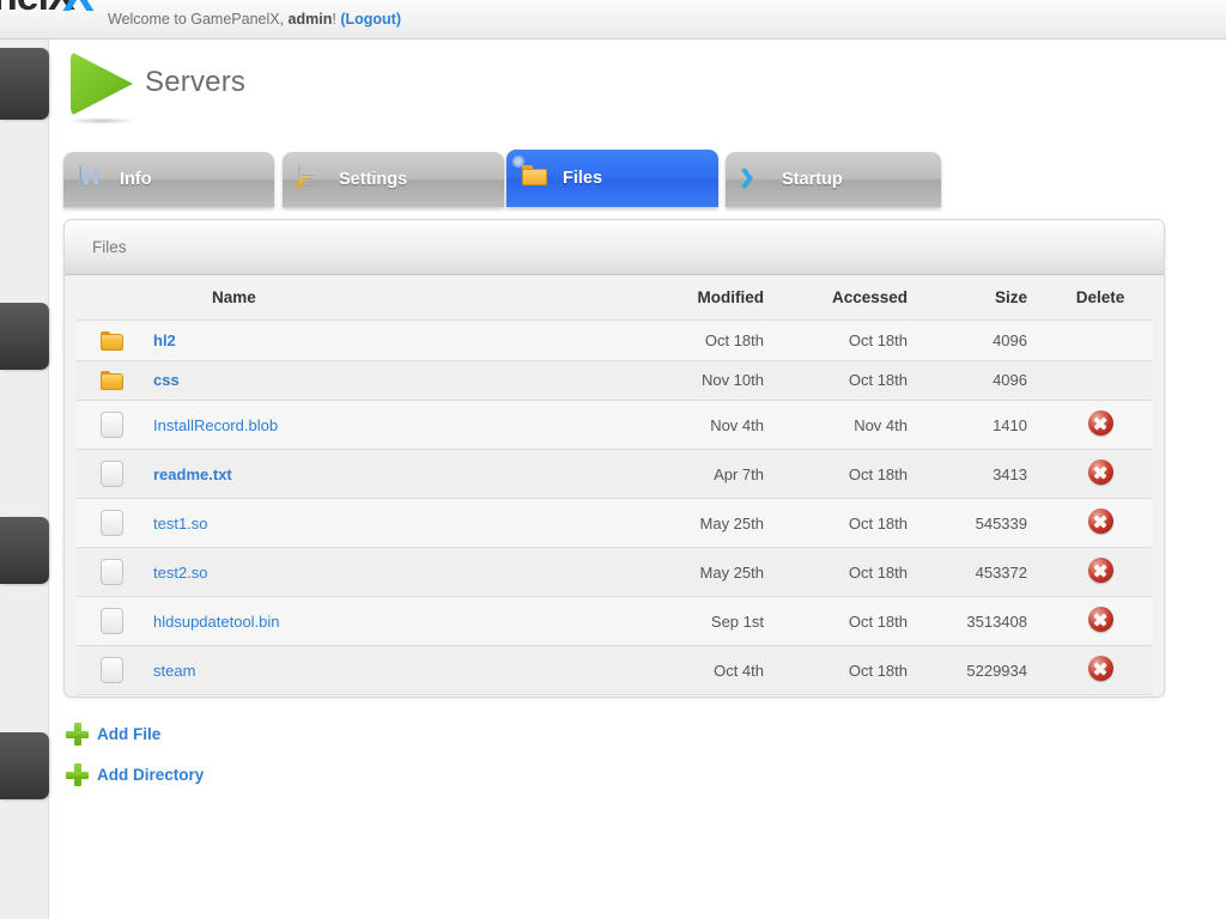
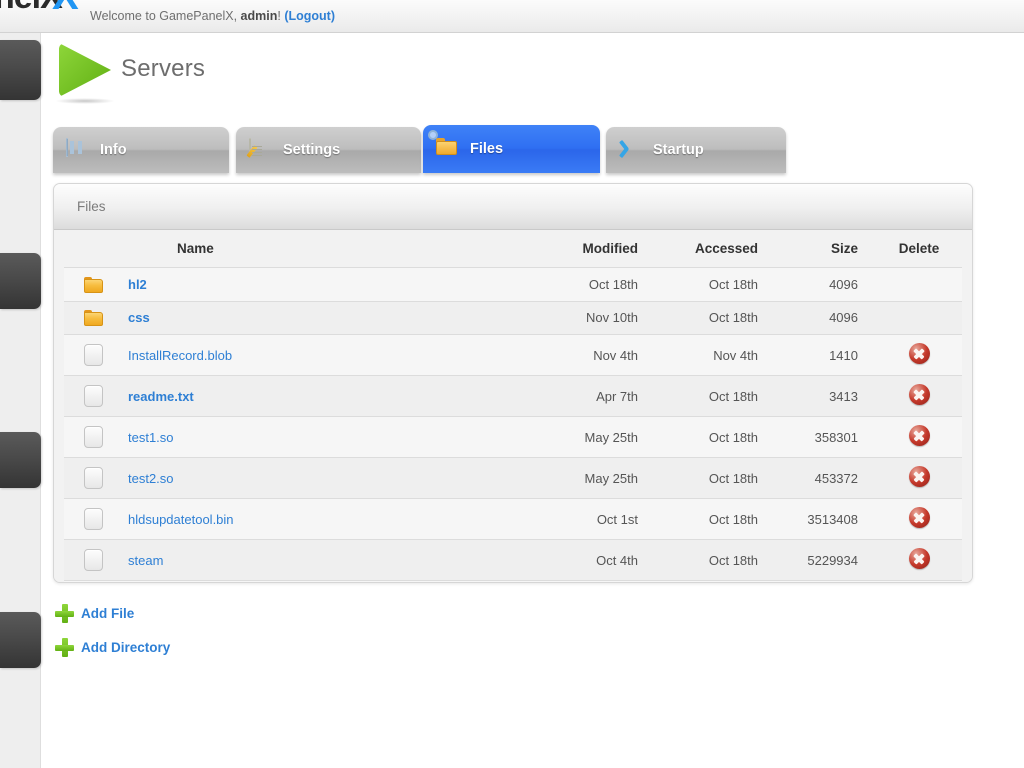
  Welcome to GamePanelX, admin! (Logout)
  Servers
  Info
  Settings
  Files
  Startup
  Files
  	Name	Modified	Accessed	Size	Delete
  	hl2	Oct 18th	Oct 18th	4096
  	css	Nov 10th	Oct 18th	4096
  	InstallRecord.blob	Nov 4th	Nov 4th	1410
  	readme.txt	Apr 7th	Oct 18th	3413
- 	test1.so	May 25th	Oct 18th	545339
+ 	test1.so	May 25th	Oct 18th	358301
  	test2.so	May 25th	Oct 18th	453372
- 	hldsupdatetool.bin	Sep 1st	Oct 18th	3513408
+ 	hldsupdatetool.bin	Oct 1st	Oct 18th	3513408
  	steam	Oct 4th	Oct 18th	5229934
  Add File
  Add Directory
